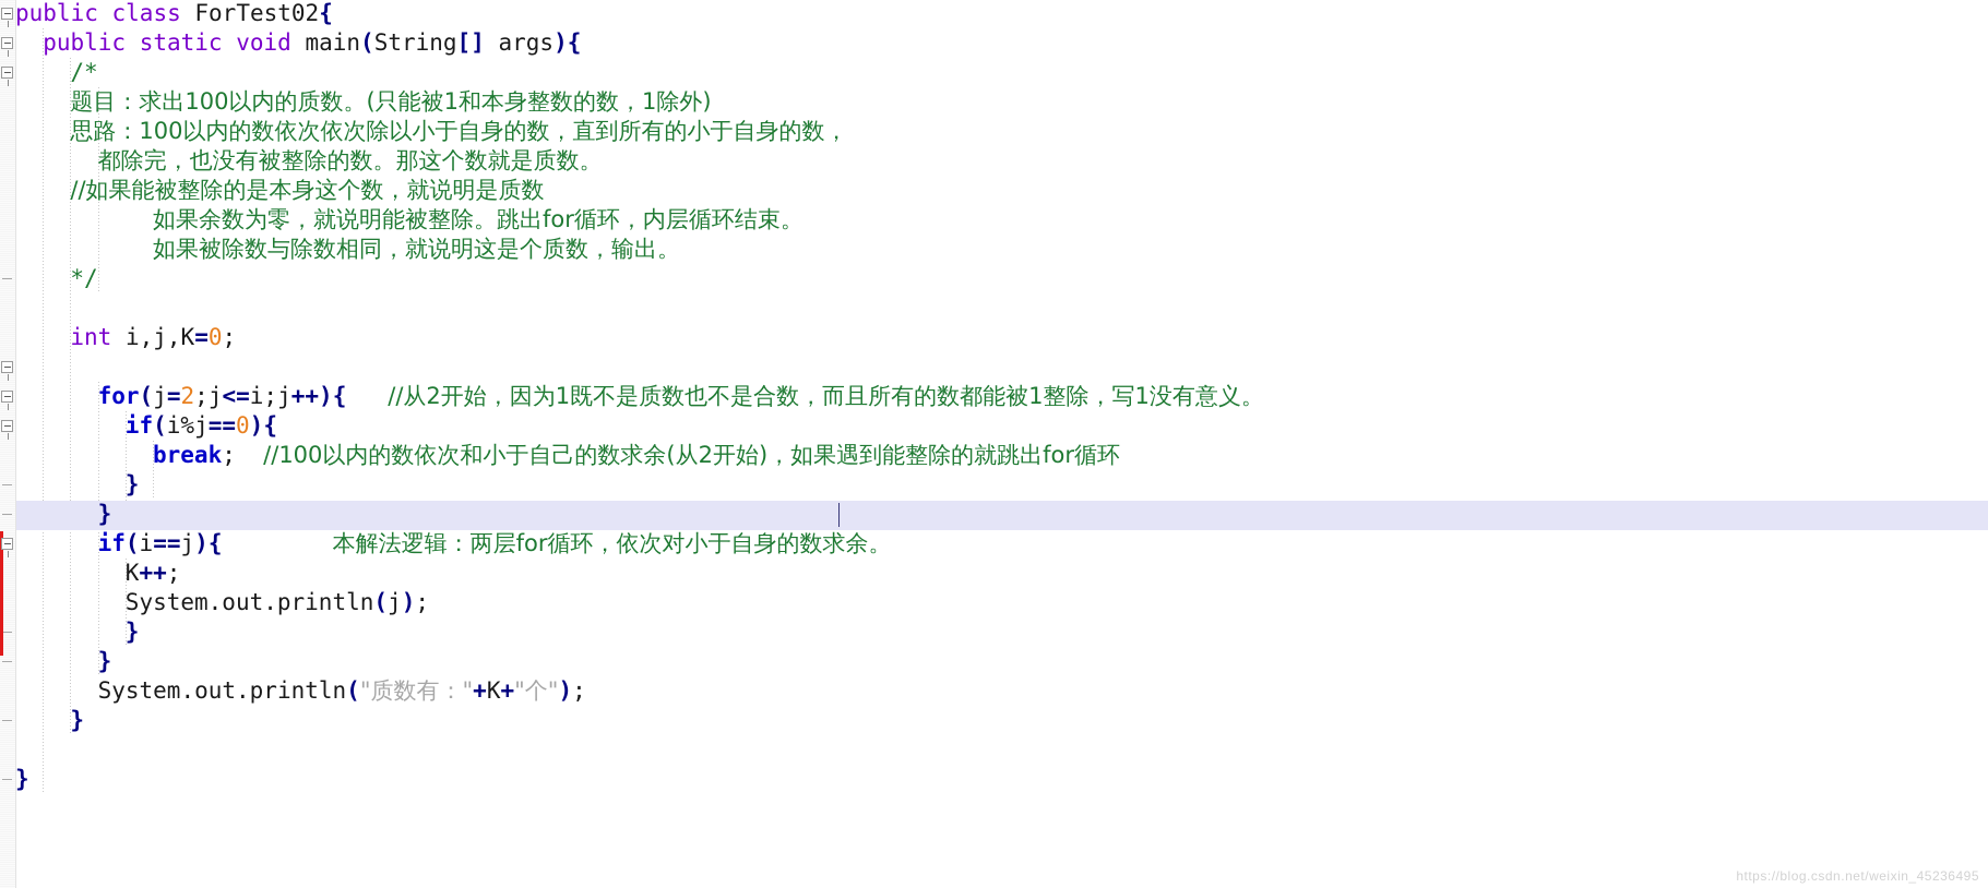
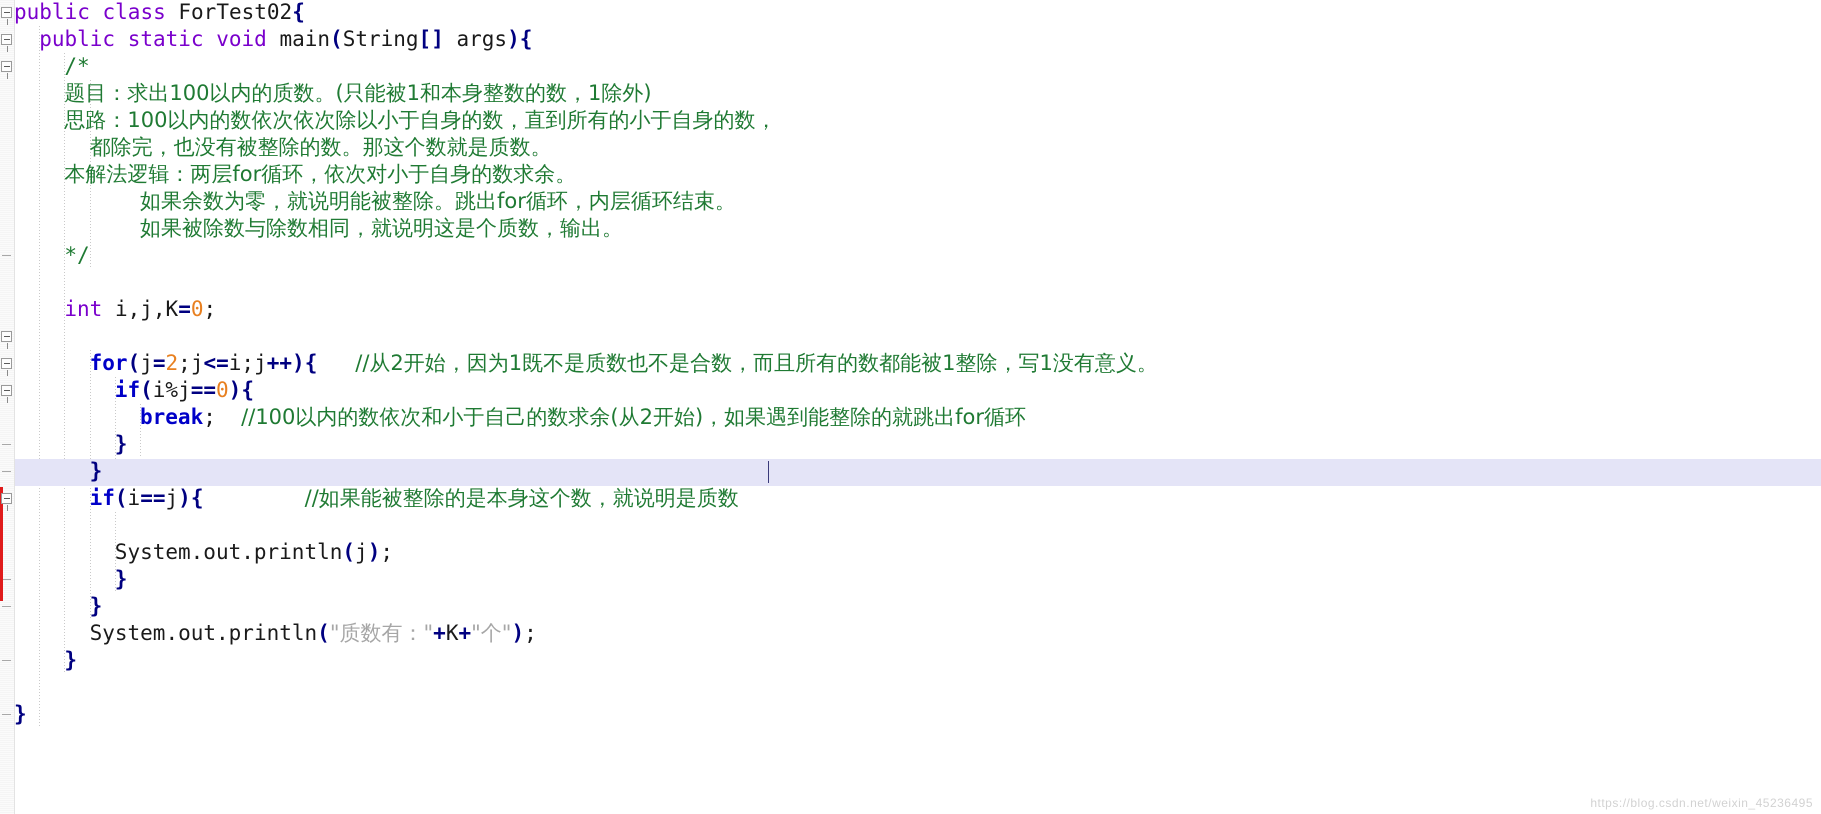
  public class ForTest02{
  public static void main(String[] args){
  /*
  题目：求出100以内的质数。(只能被1和本身整数的数，1除外)
  思路：100以内的数依次依次除以小于自身的数，直到所有的小于自身的数，
  都除完，也没有被整除的数。那这个数就是质数。
- //如果能被整除的是本身这个数，就说明是质数
+ 本解法逻辑：两层for循环，依次对小于自身的数求余。
  如果余数为零，就说明能被整除。跳出for循环，内层循环结束。
  如果被除数与除数相同，就说明这是个质数，输出。
  */
  int i,j,K=0;
  for(j=2;j<=i;j++){ //从2开始，因为1既不是质数也不是合数，而且所有的数都能被1整除，写1没有意义。
  if(i%j==0){
  break; //100以内的数依次和小于自己的数求余(从2开始)，如果遇到能整除的就跳出for循环
  }
  }
- if(i==j){ 本解法逻辑：两层for循环，依次对小于自身的数求余。
+ if(i==j){ //如果能被整除的是本身这个数，就说明是质数
- K++;
  System.out.println(j);
  }
  }
  System.out.println("质数有："+K+"个");
  }
  }
  https://blog.csdn.net/weixin_45236495
